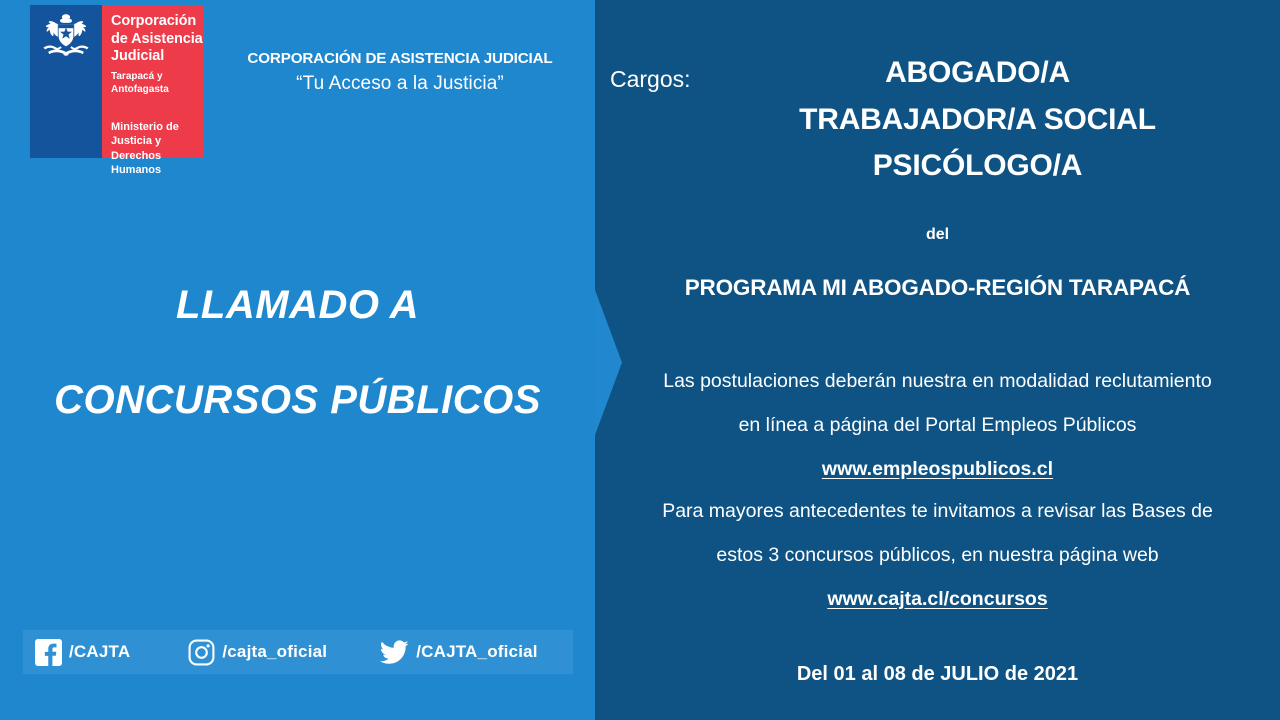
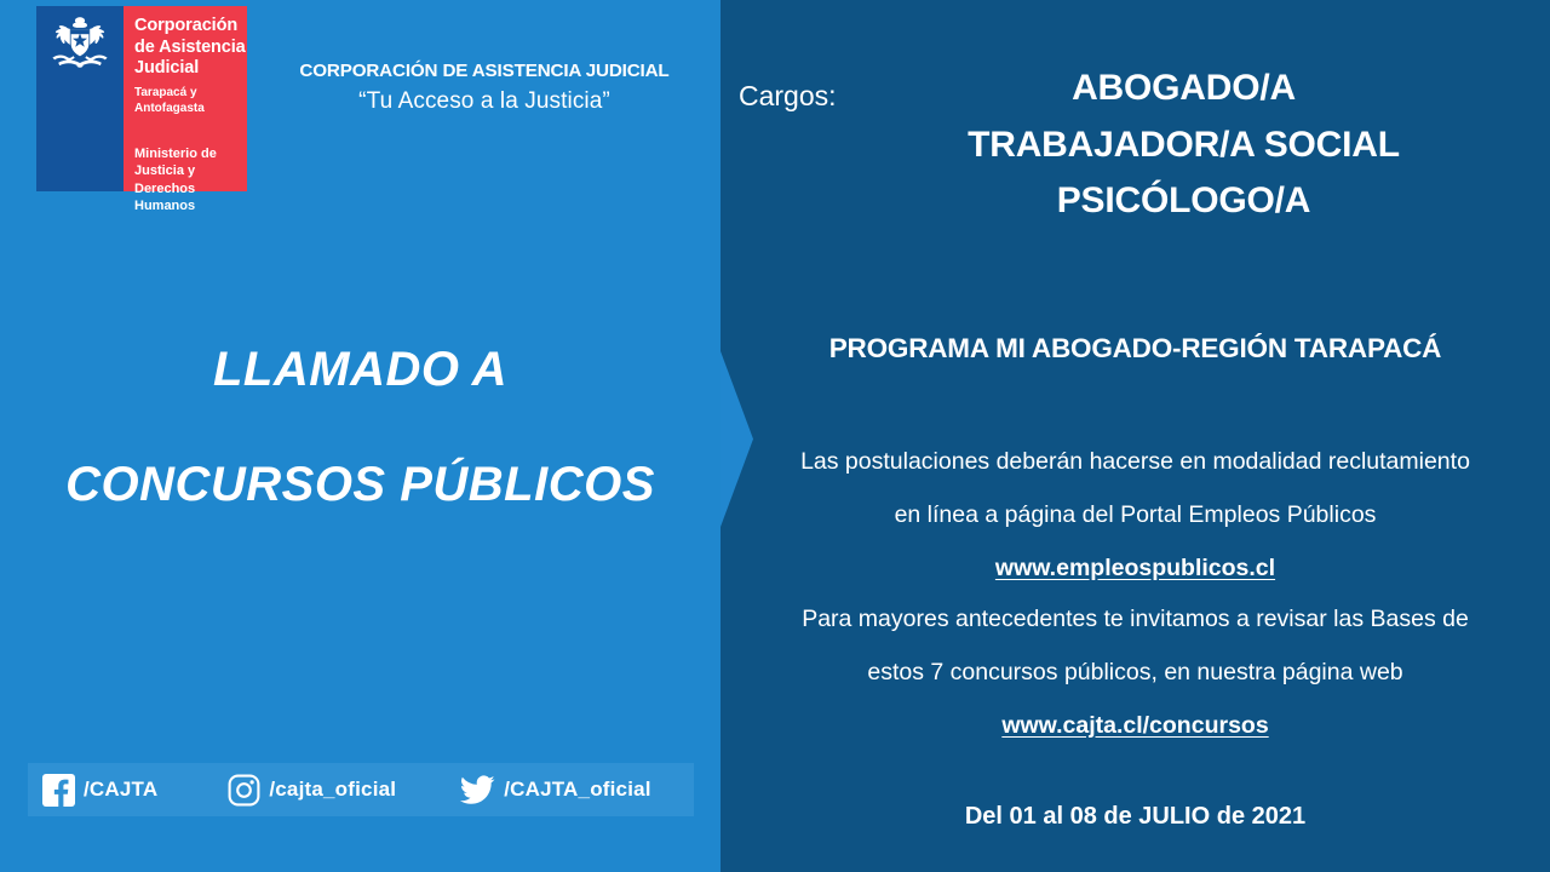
  Corporación
  de Asistencia
  Judicial
  Tarapacá y
  Antofagasta
  Ministerio de
  Justicia y
  Derechos
  Humanos
  CORPORACIÓN DE ASISTENCIA JUDICIAL
  “Tu Acceso a la Justicia”
  LLAMADO A
  CONCURSOS PÚBLICOS
  /CAJTA
  /cajta_oficial
  /CAJTA_oficial
  Cargos:
  ABOGADO/A
  TRABAJADOR/A SOCIAL
  PSICÓLOGO/A
- del
  PROGRAMA MI ABOGADO-REGIÓN TARAPACÁ
- Las postulaciones deberán nuestra en modalidad reclutamiento
+ Las postulaciones deberán hacerse en modalidad reclutamiento
  en línea a página del Portal Empleos Públicos
  www.empleospublicos.cl
  Para mayores antecedentes te invitamos a revisar las Bases de
- estos 3 concursos públicos, en nuestra página web
+ estos 7 concursos públicos, en nuestra página web
  www.cajta.cl/concursos
  Del 01 al 08 de JULIO de 2021
